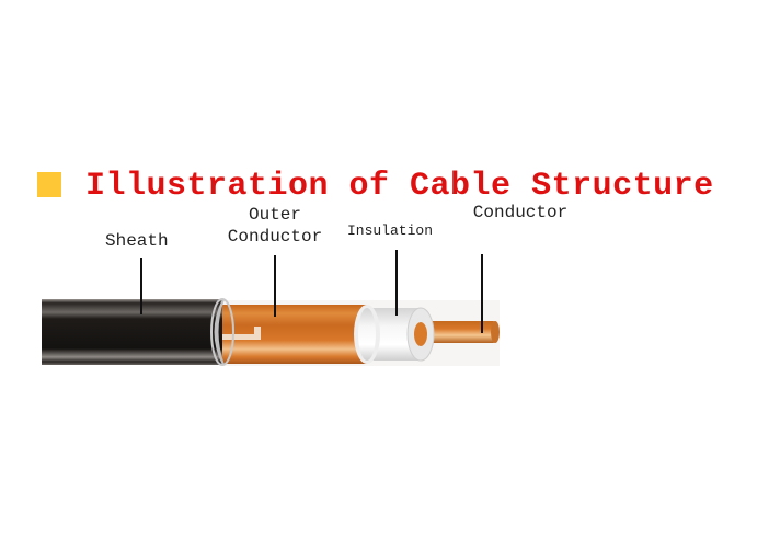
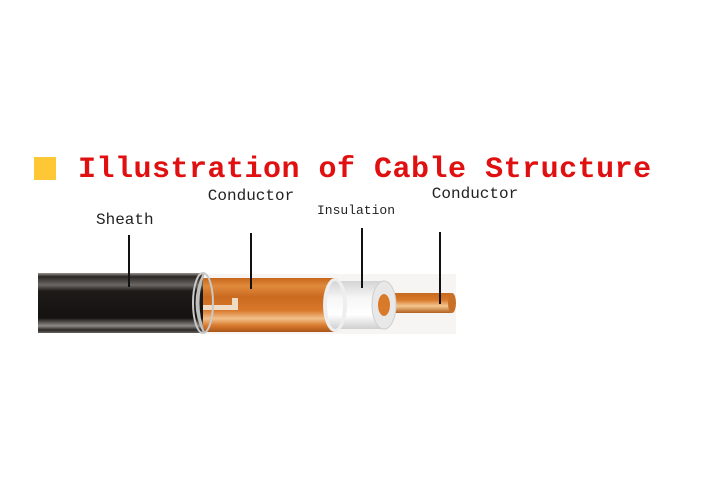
  Illustration of Cable Structure
  Sheath
- Outer
  Conductor
  Insulation
  Conductor
